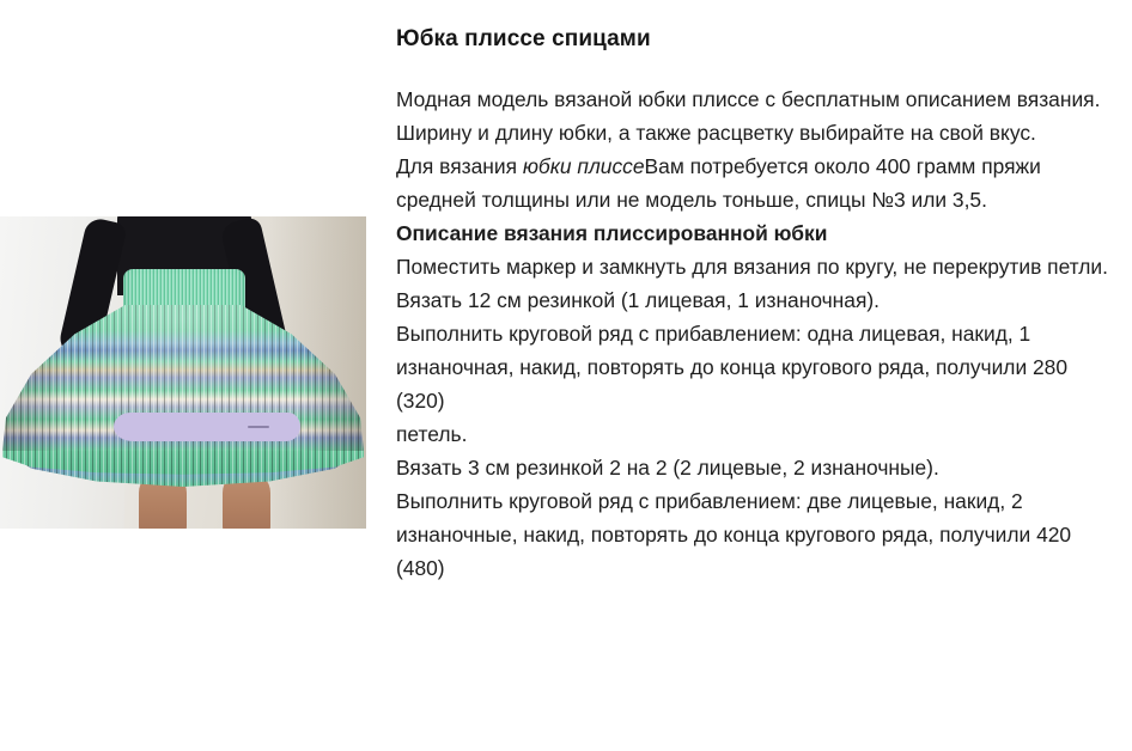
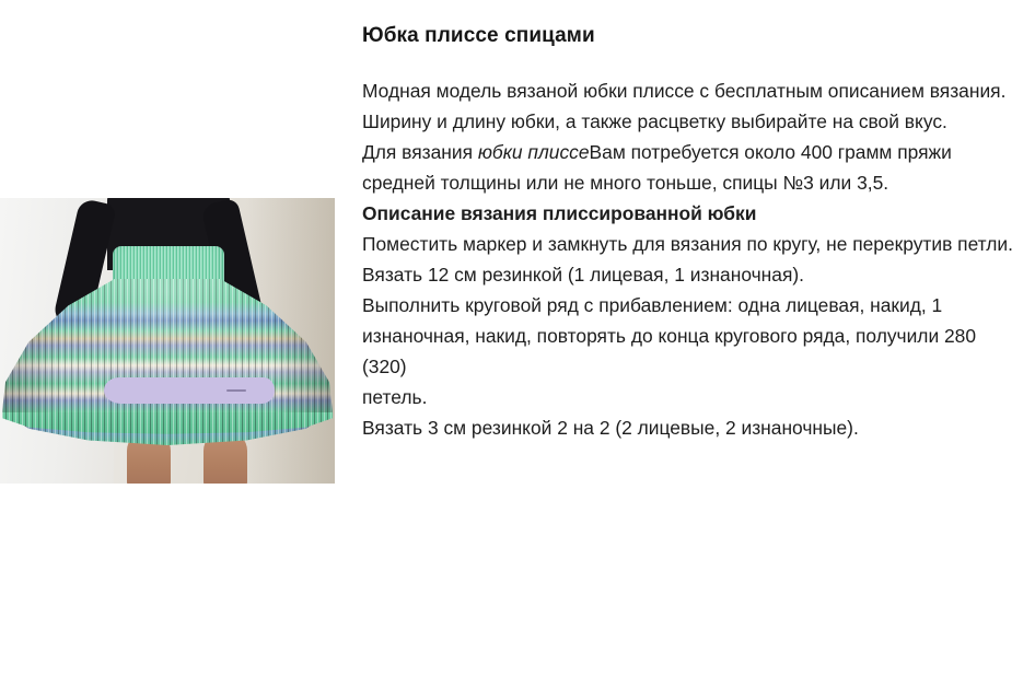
  Юбка плиссе спицами
  Модная модель вязаной юбки плиссе с бесплатным описанием вязания.
  Ширину и длину юбки, а также расцветку выбирайте на свой вкус.
- Для вязания юбки плиссеВам потребуется около 400 грамм пряжи средней толщины или не модель тоньше, спицы №3 или 3,5.
+ Для вязания юбки плиссеВам потребуется около 400 грамм пряжи средней толщины или не много тоньше, спицы №3 или 3,5.
  Описание вязания плиссированной юбки
  Поместить маркер и замкнуть для вязания по кругу, не перекрутив петли.
  Вязать 12 см резинкой (1 лицевая, 1 изнаночная).
  Выполнить круговой ряд с прибавлением: одна лицевая, накид, 1 изнаночная, накид, повторять до конца кругового ряда, получили 280 (320)
  петель.
  Вязать 3 см резинкой 2 на 2 (2 лицевые, 2 изнаночные).
- Выполнить круговой ряд с прибавлением: две лицевые, накид, 2 изнаночные, накид, повторять до конца кругового ряда, получили 420 (480)
